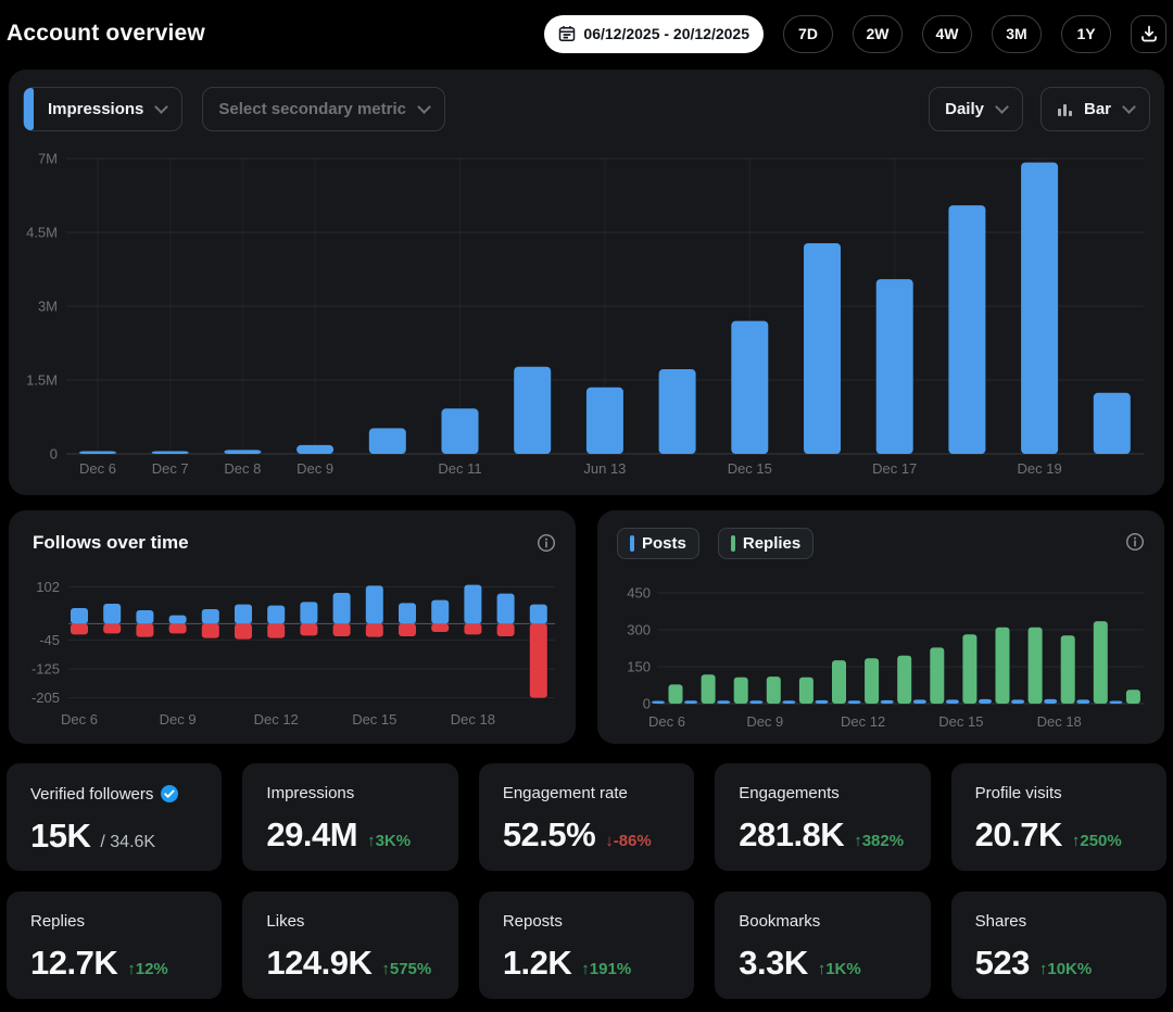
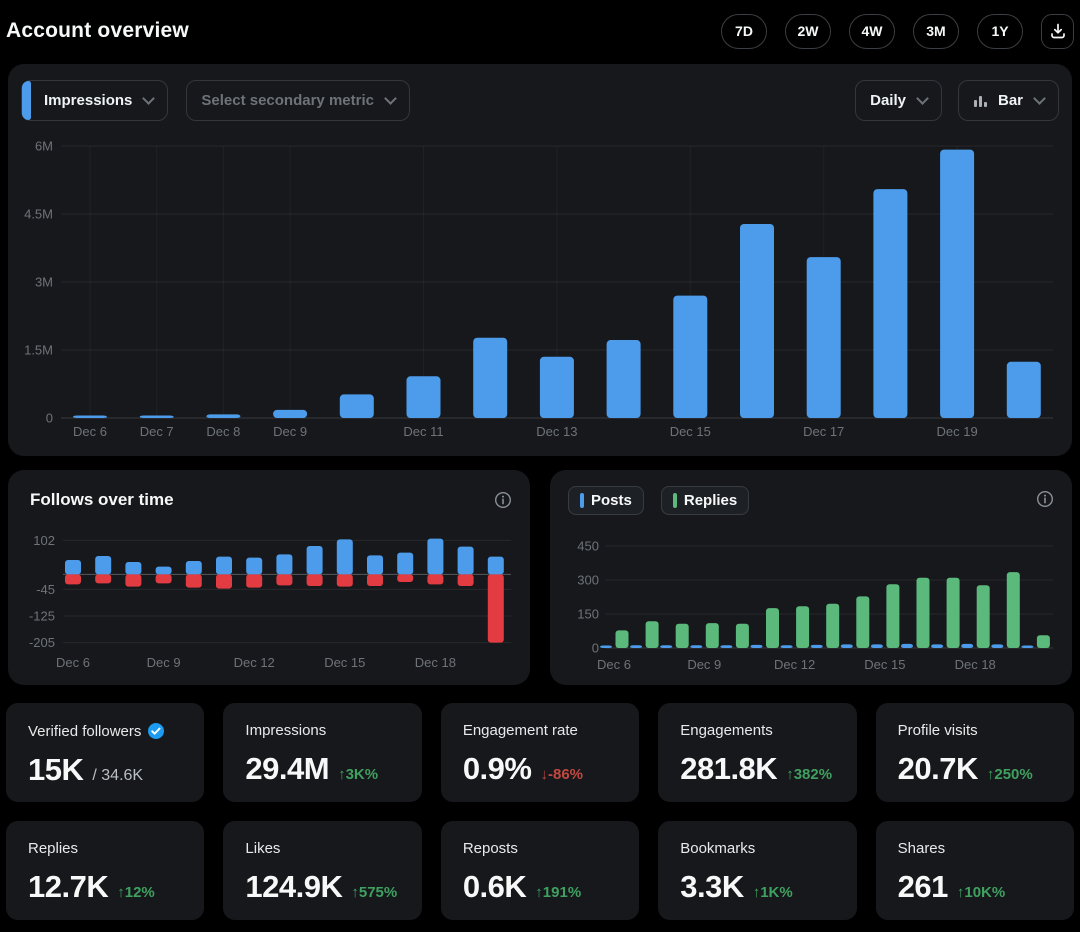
  Account overview
- 06/12/2025 - 20/12/2025
  7D
  2W
  4W
  3M
  1Y
  Impressions
  Select secondary metric
  Daily
  Bar
  0
  1.5M
  3M
  4.5M
- 7M
+ 6M
  Dec 6
  Dec 7
  Dec 8
  Dec 9
  Dec 11
- Jun 13
+ Dec 13
  Dec 15
  Dec 17
  Dec 19
  Follows over time
  102
  -45
  -125
  -205
  Dec 6
  Dec 9
  Dec 12
  Dec 15
  Dec 18
  Posts
  Replies
  450
  300
  150
  0
  Dec 6
  Dec 9
  Dec 12
  Dec 15
  Dec 18
  Verified followers
  15K
  / 34.6K
  Impressions
  29.4M
  ↑3K%
  Engagement rate
- 52.5%
+ 0.9%
  ↓-86%
  Engagements
  281.8K
  ↑382%
  Profile visits
  20.7K
  ↑250%
  Replies
  12.7K
  ↑12%
  Likes
  124.9K
  ↑575%
  Reposts
- 1.2K
+ 0.6K
  ↑191%
  Bookmarks
  3.3K
  ↑1K%
  Shares
- 523
+ 261
  ↑10K%
